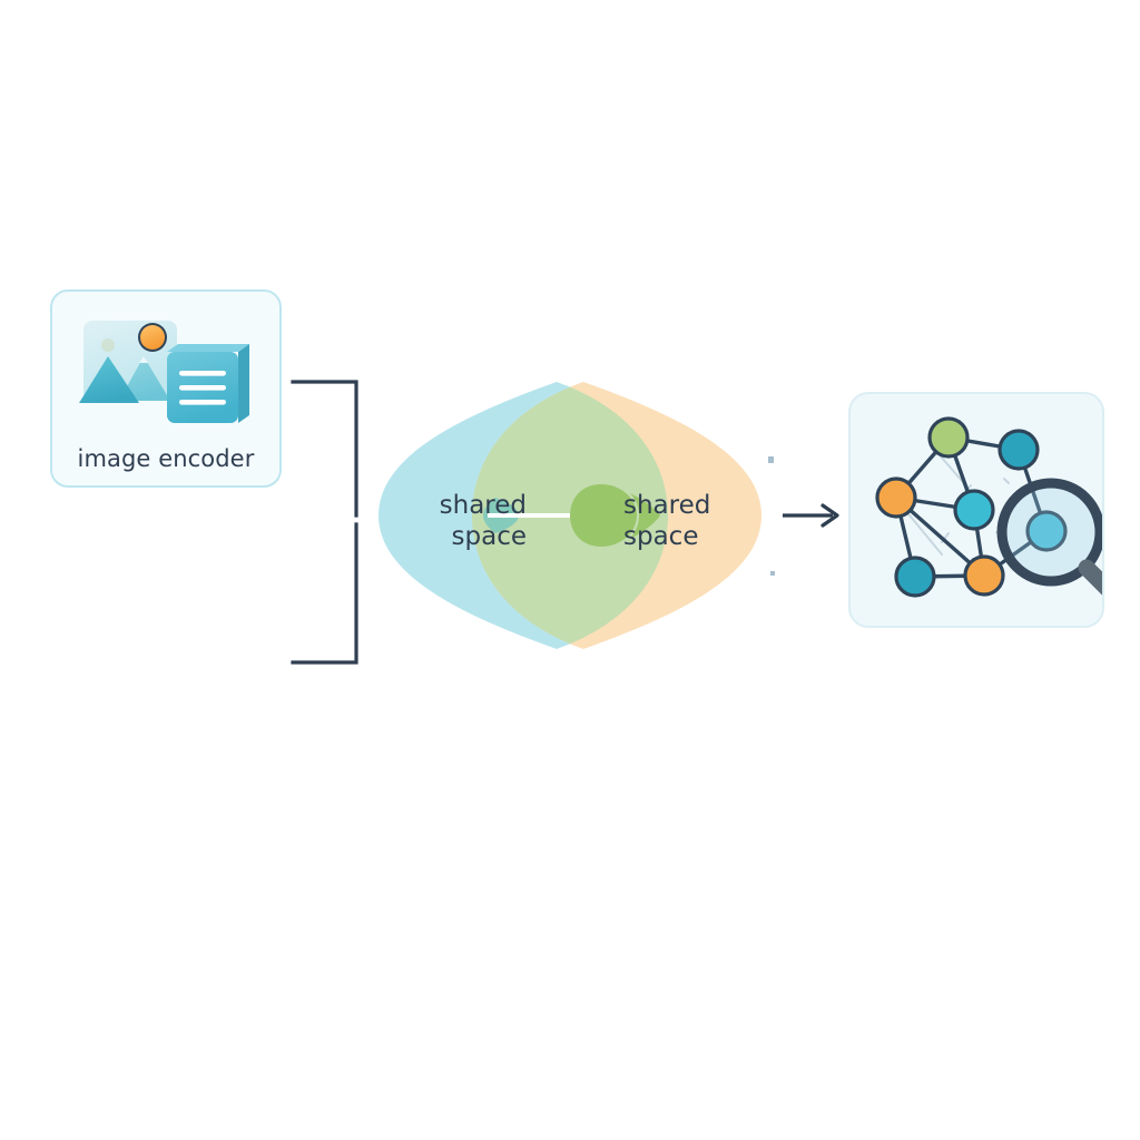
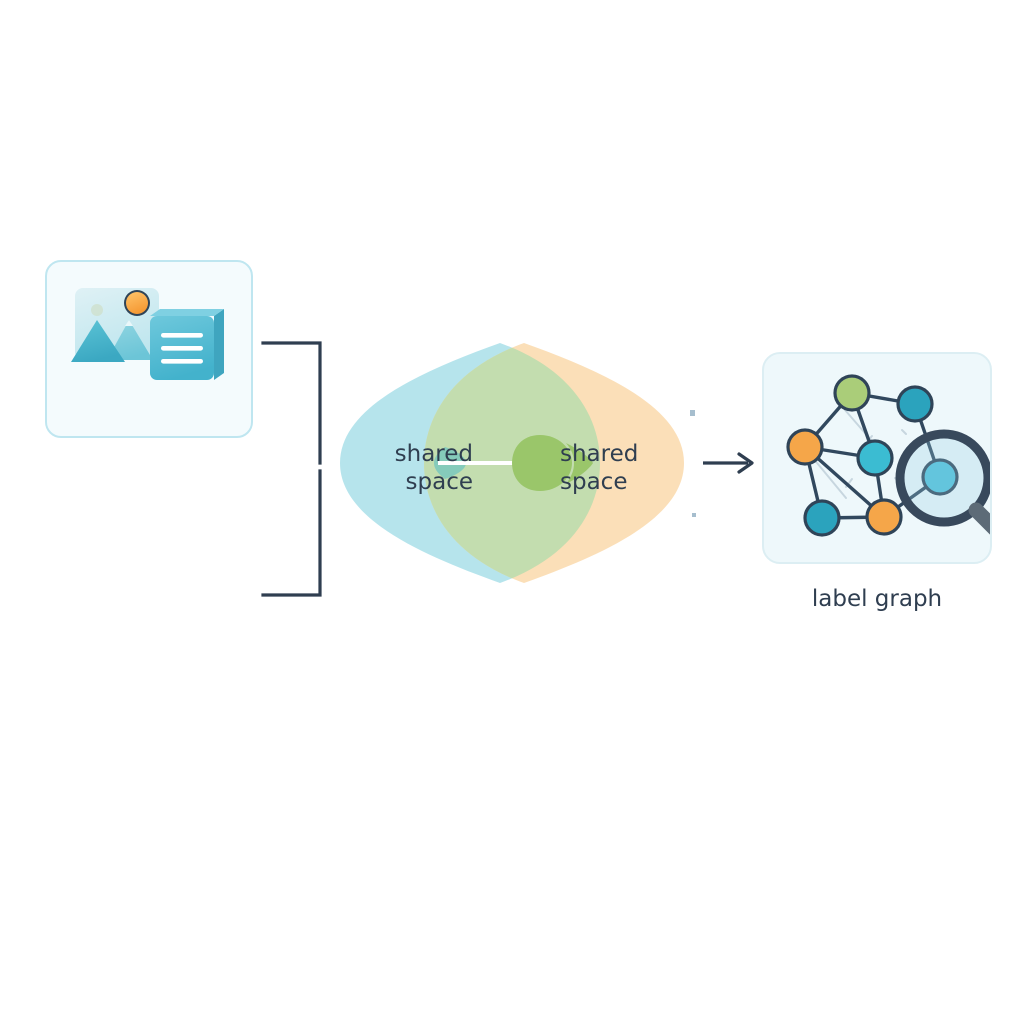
- image encoder
  shared
  space
  shared
  space
+ label graph
